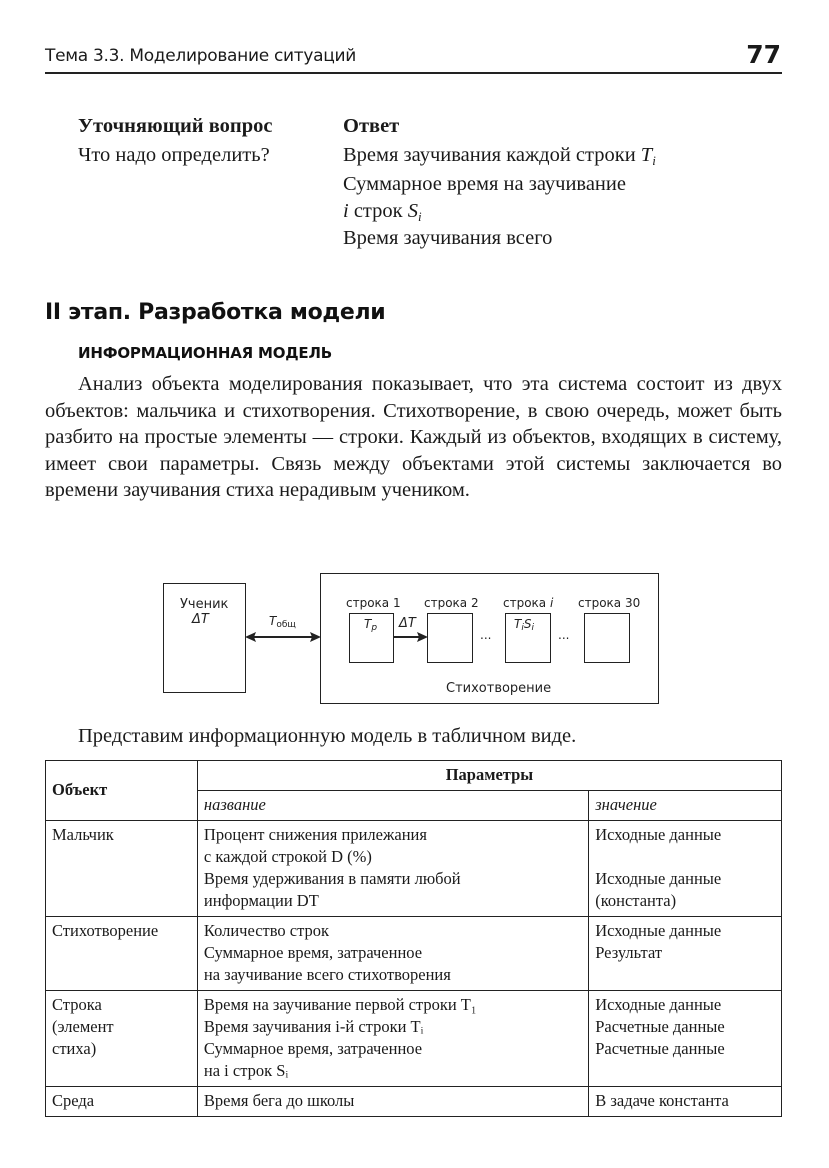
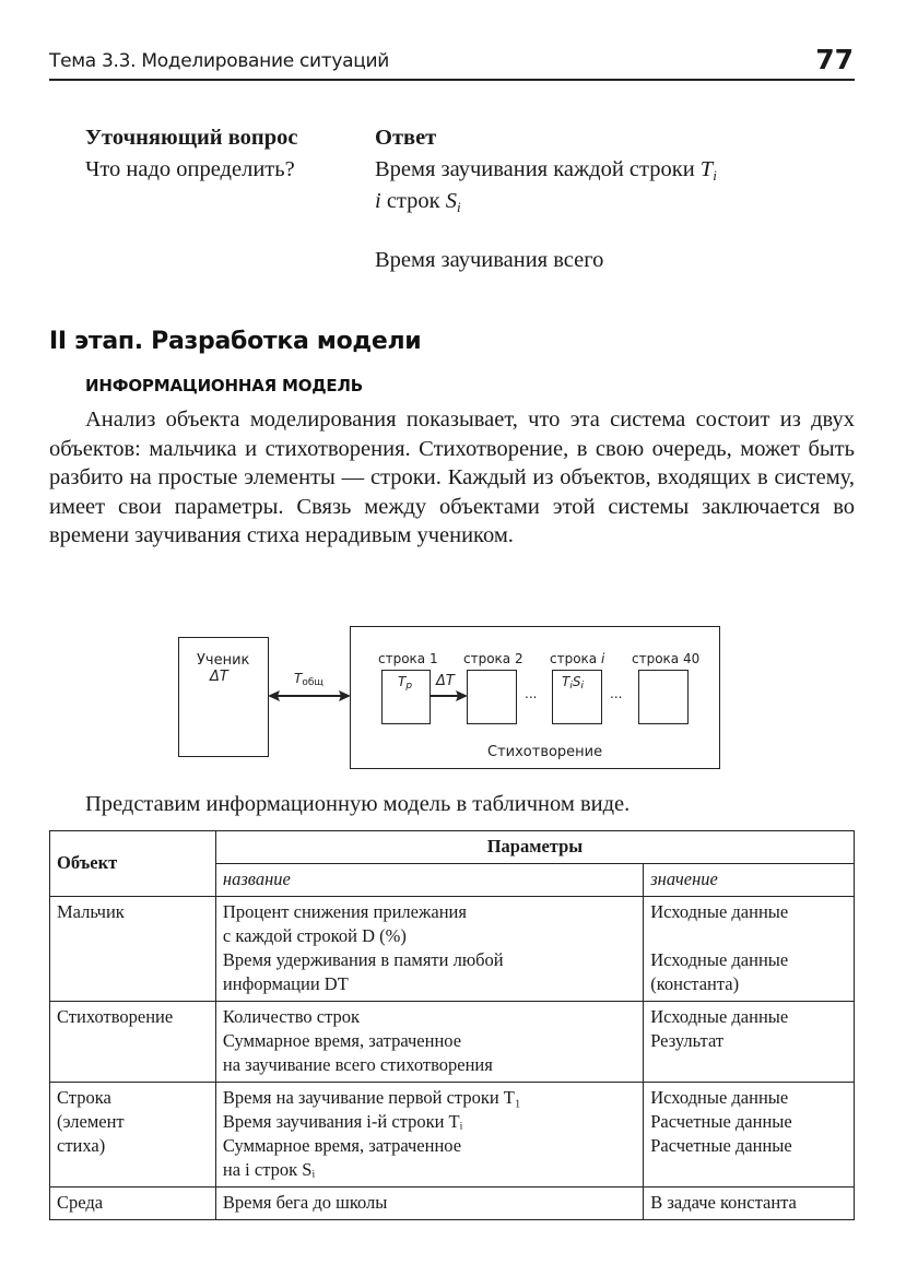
  Тема 3.3. Моделирование ситуаций
  77
  Уточняющий вопрос
  Ответ
  Что надо определить?
  Время заучивания каждой строки Ti
- Суммарное время на заучивание
  i строк Si
  Время заучивания всего
  II этап. Разработка модели
  ИНФОРМАЦИОННАЯ МОДЕЛЬ
  Анализ объекта моделирования показывает, что эта система состоит из двух объектов: мальчика и стихотворения. Стихотворение, в свою очередь, может быть разбито на простые элементы — строки. Каждый из объектов, входящих в систему, имеет свои параметры. Связь между объектами этой системы заключается во времени заучивания стиха нерадивым учеником.
  Ученик
  ΔT
  Tобщ
  Стихотворение
  строка 1
  Tp
  ΔT
  строка 2
  ...
  строка i
  TiSi
  ...
- строка 30
+ строка 40
  Представим информационную модель в табличном виде.
  Объект	Параметры
  название	значение
  Мальчик	Процент снижения прилежания с каждой строкой D (%) Время удерживания в памяти любой информации DT	Исходные данные Исходные данные (константа)
  Стихотворение	Количество строк Суммарное время, затраченное на заучивание всего стихотворения	Исходные данные Результат
  Строка (элемент стиха)	Время на заучивание первой строки T₁ Время заучивания i-й строки Tᵢ Суммарное время, затраченное на i строк Sᵢ	Исходные данные Расчетные данные Расчетные данные
  Среда	Время бега до школы	В задаче константа
